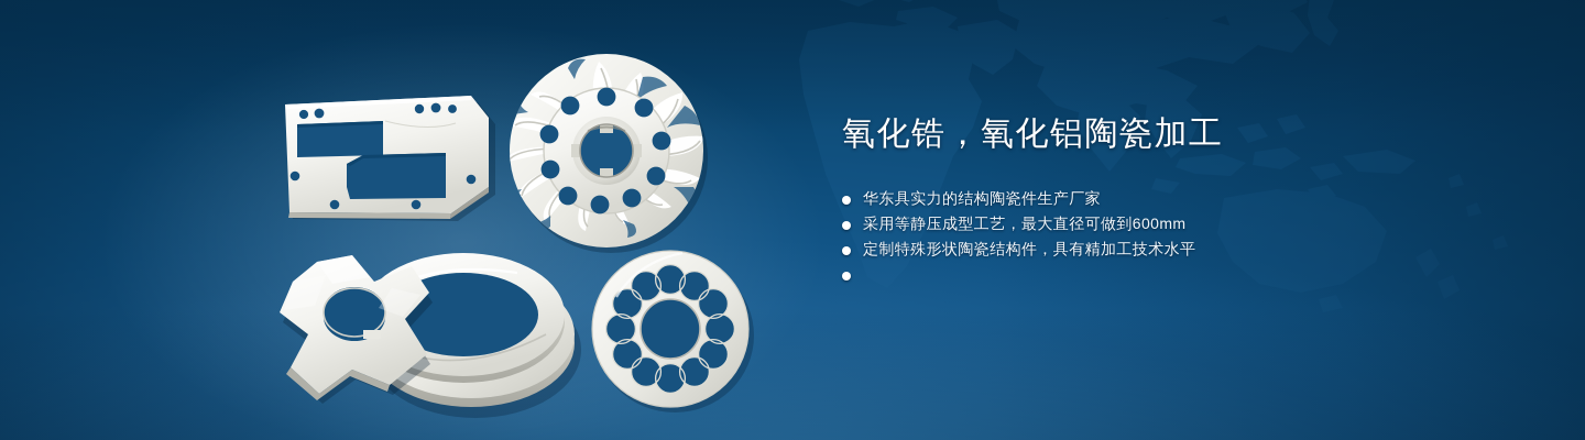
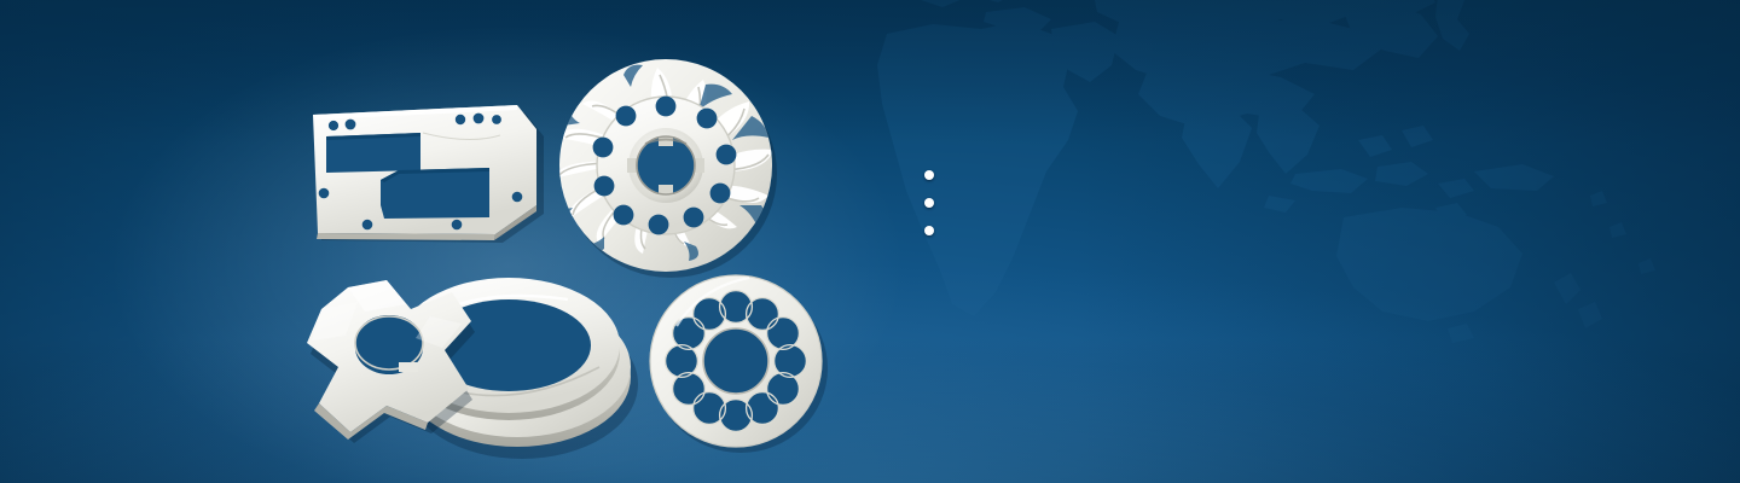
- 氧化锆，氧化铝陶瓷加工
- 华东具实力的结构陶瓷件生产厂家
- 采用等静压成型工艺，最大直径可做到600mm
- 定制特殊形状陶瓷结构件，具有精加工技术水平
